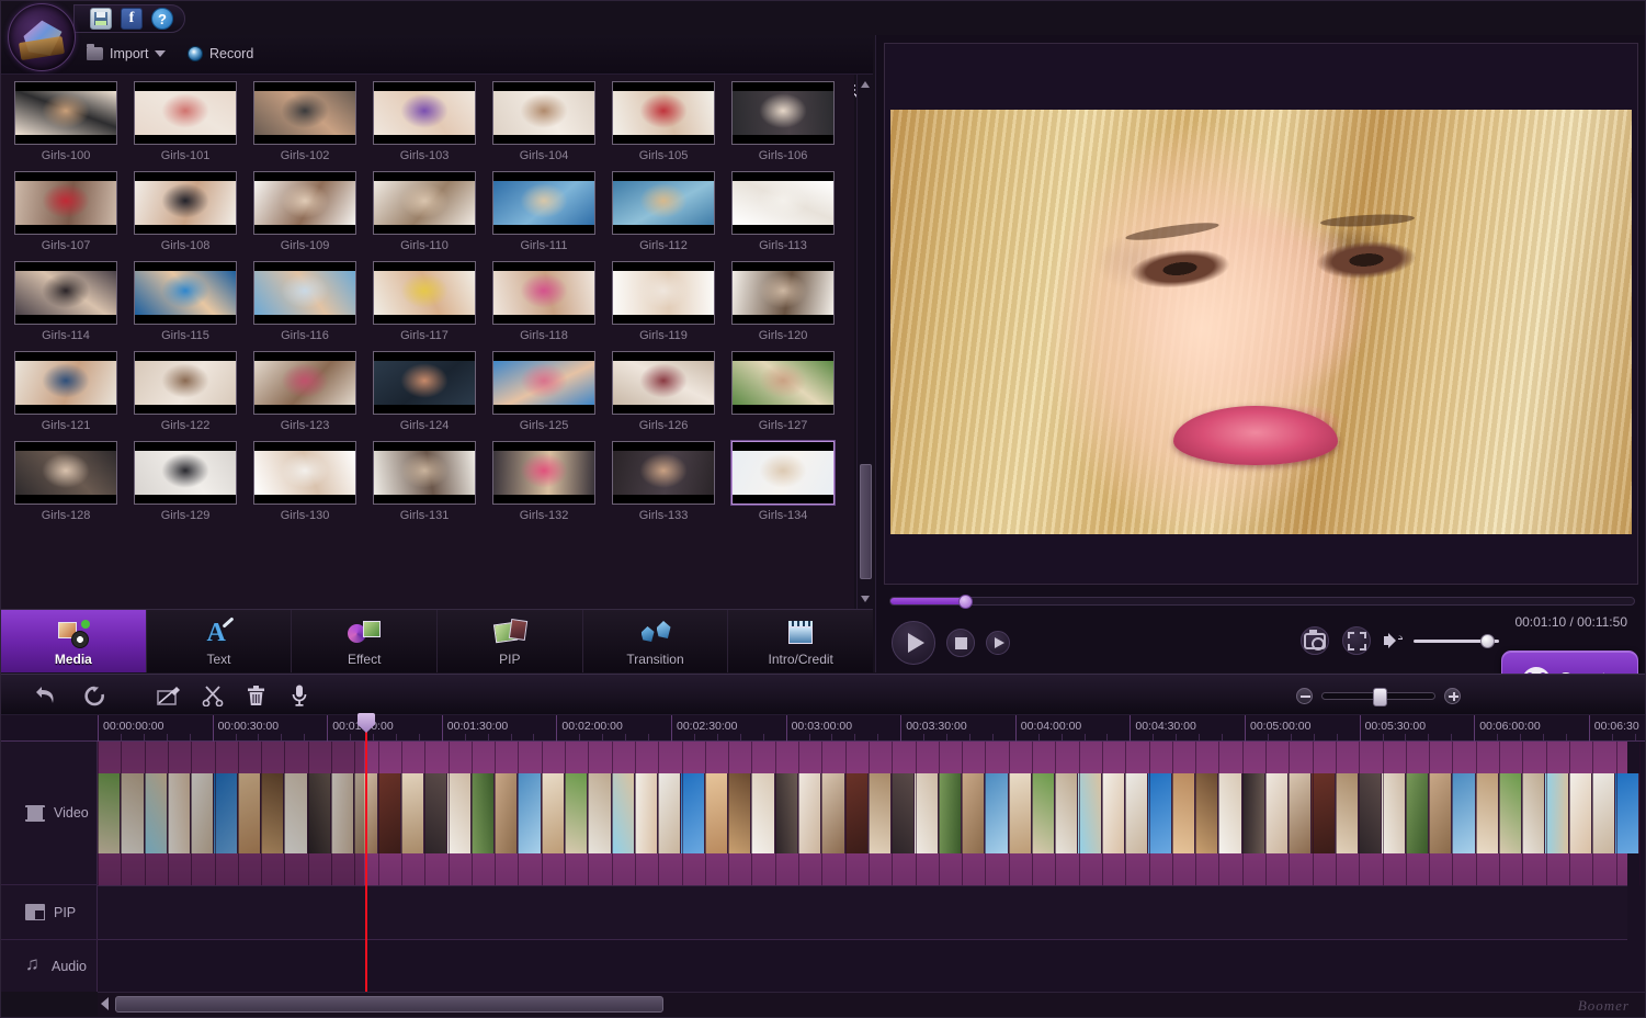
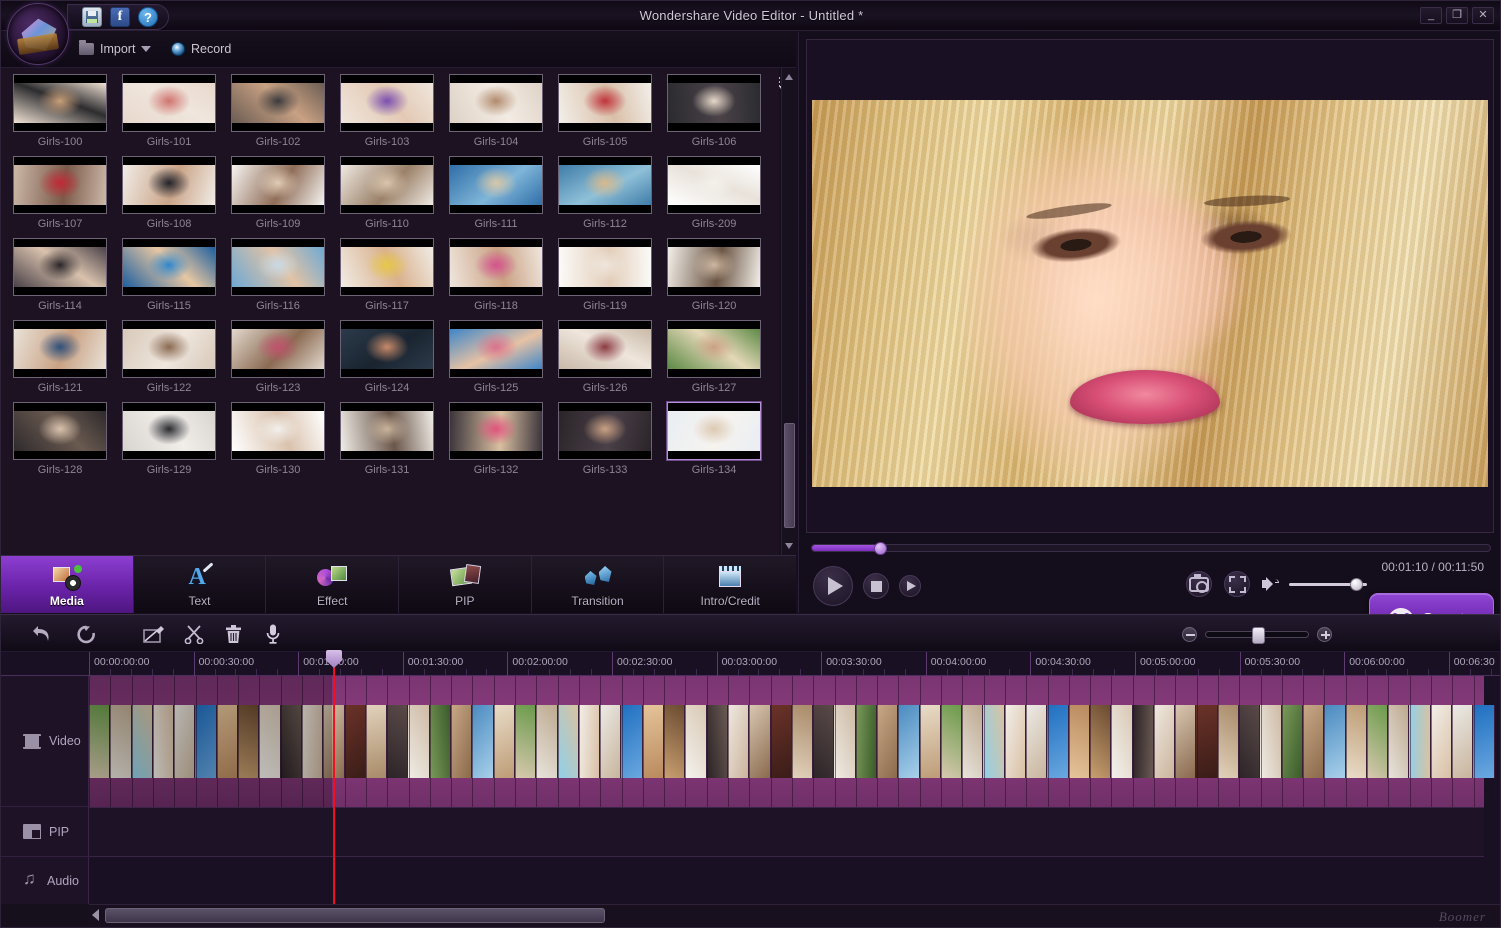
+ Wondershare Video Editor - Untitled *
+ _
+ ❐
+ ✕
  f
  ?
  Import
  Record
  Girls-100
  Girls-101
  Girls-102
  Girls-103
  Girls-104
  Girls-105
  Girls-106
  Girls-107
  Girls-108
  Girls-109
  Girls-110
  Girls-111
  Girls-112
- Girls-113
+ Girls-209
  Girls-114
  Girls-115
  Girls-116
  Girls-117
  Girls-118
  Girls-119
  Girls-120
  Girls-121
  Girls-122
  Girls-123
  Girls-124
  Girls-125
  Girls-126
  Girls-127
  Girls-128
  Girls-129
  Girls-130
  Girls-131
  Girls-132
  Girls-133
  Girls-134
  Media
  A
  Text
  Effect
  PIP
  Transition
  Intro/Credit
  00:01:10 / 00:11:50
  00:00:00:00
  00:00:30:00
  00:010:00
  00:01:30:00
  00:02:00:00
  00:02:30:00
  00:03:00:00
  00:03:30:00
  00:04:00:00
  00:04:30:00
  00:05:00:00
  00:05:30:00
  00:06:00:00
  00:06:30
  Video
  PIP
  Audio
  Boomer
